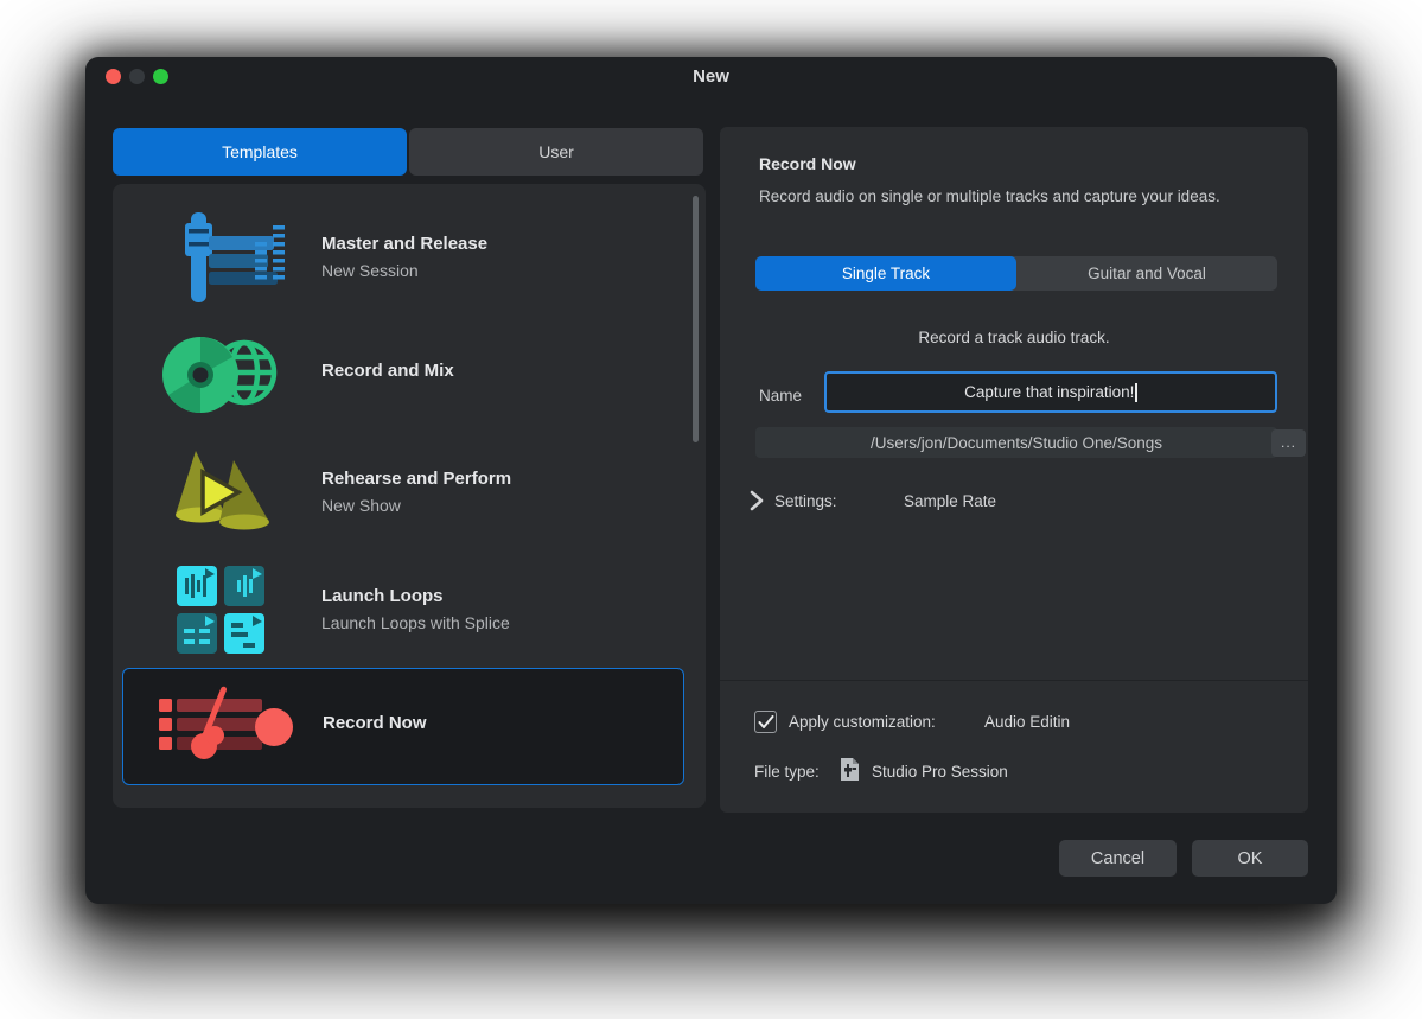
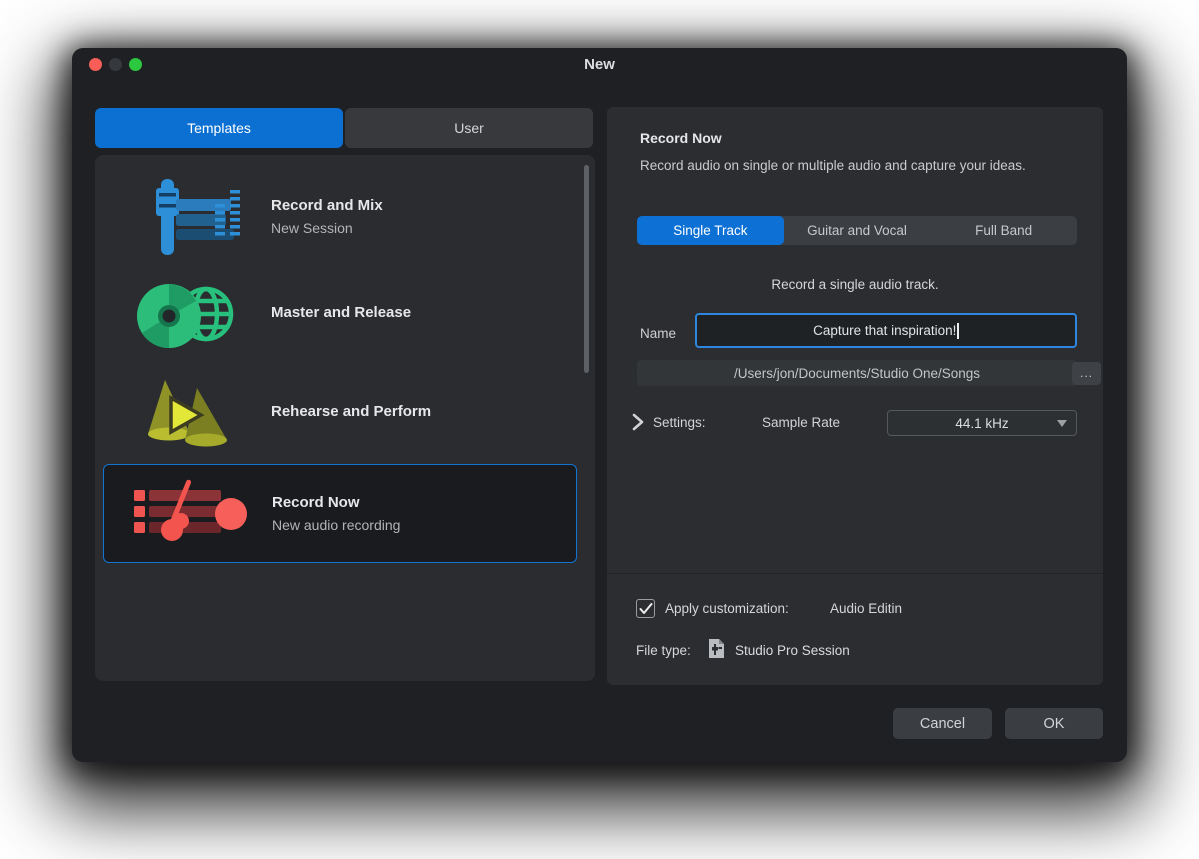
  New
  Templates
  User
- Master and Release
+ Record and Mix
  New Session
- Record and Mix
+ Master and Release
  Rehearse and Perform
- New Show
- Launch Loops
- Launch Loops with Splice
  Record Now
+ New audio recording
  Record Now
- Record audio on single or multiple tracks and capture your ideas.
+ Record audio on single or multiple audio and capture your ideas.
  Single Track
  Guitar and Vocal
+ Full Band
- Record a track audio track.
+ Record a single audio track.
  Name
  Capture that inspiration!
  /Users/jon/Documents/Studio One/Songs
  ...
  Settings:
  Sample Rate
+ 44.1 kHz
  Apply customization:
  Audio Editin
  File type:
  Studio Pro Session
  Cancel
  OK
